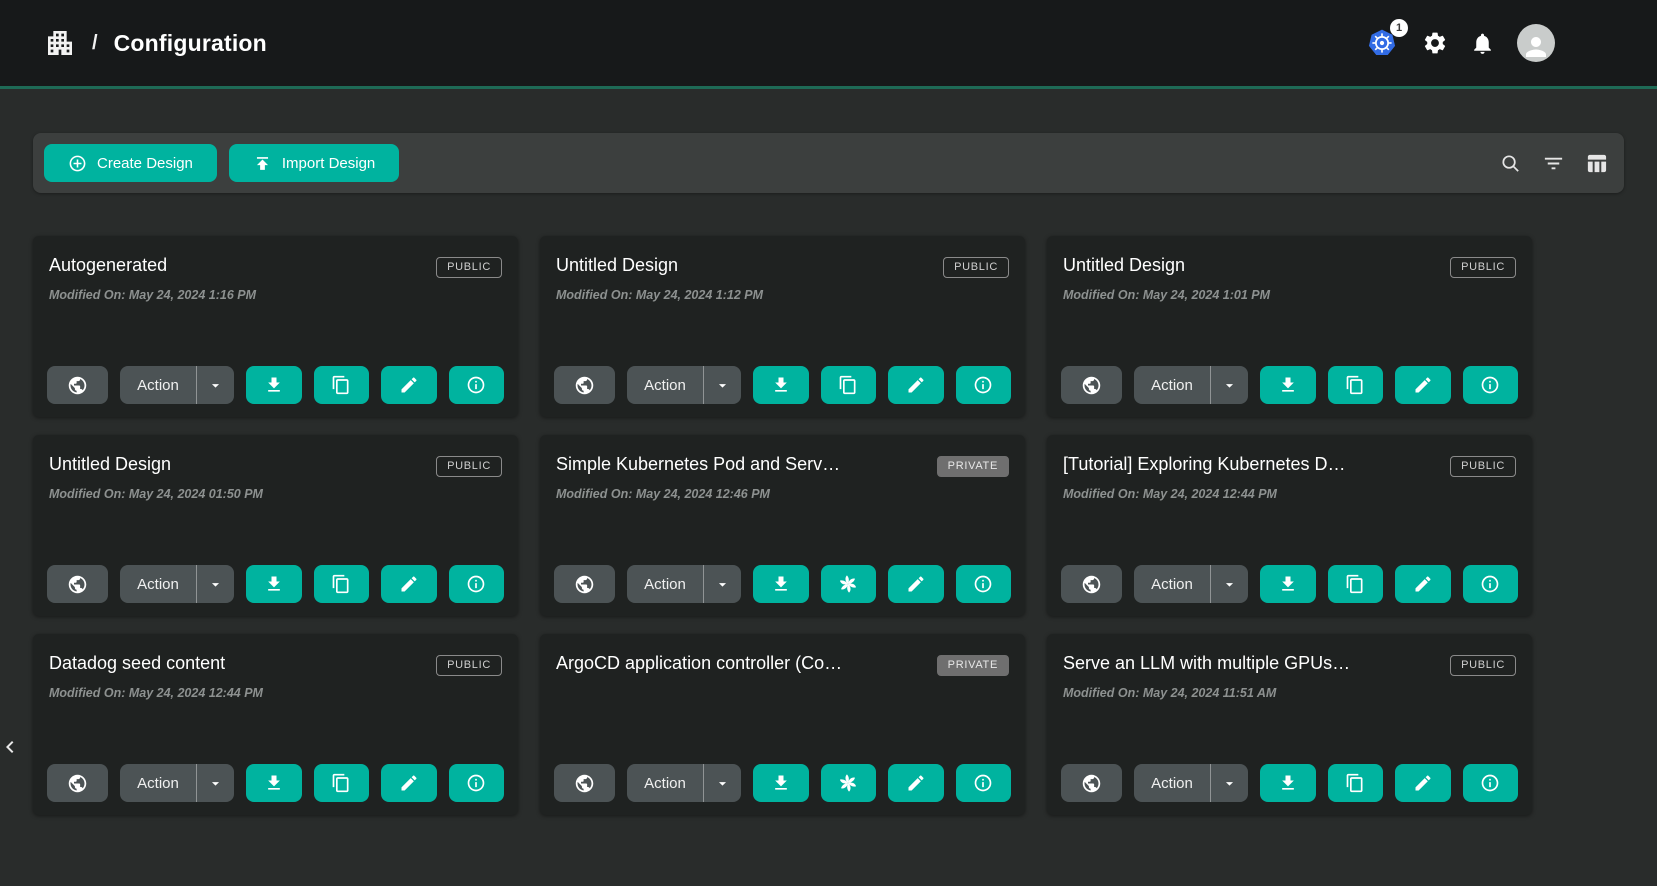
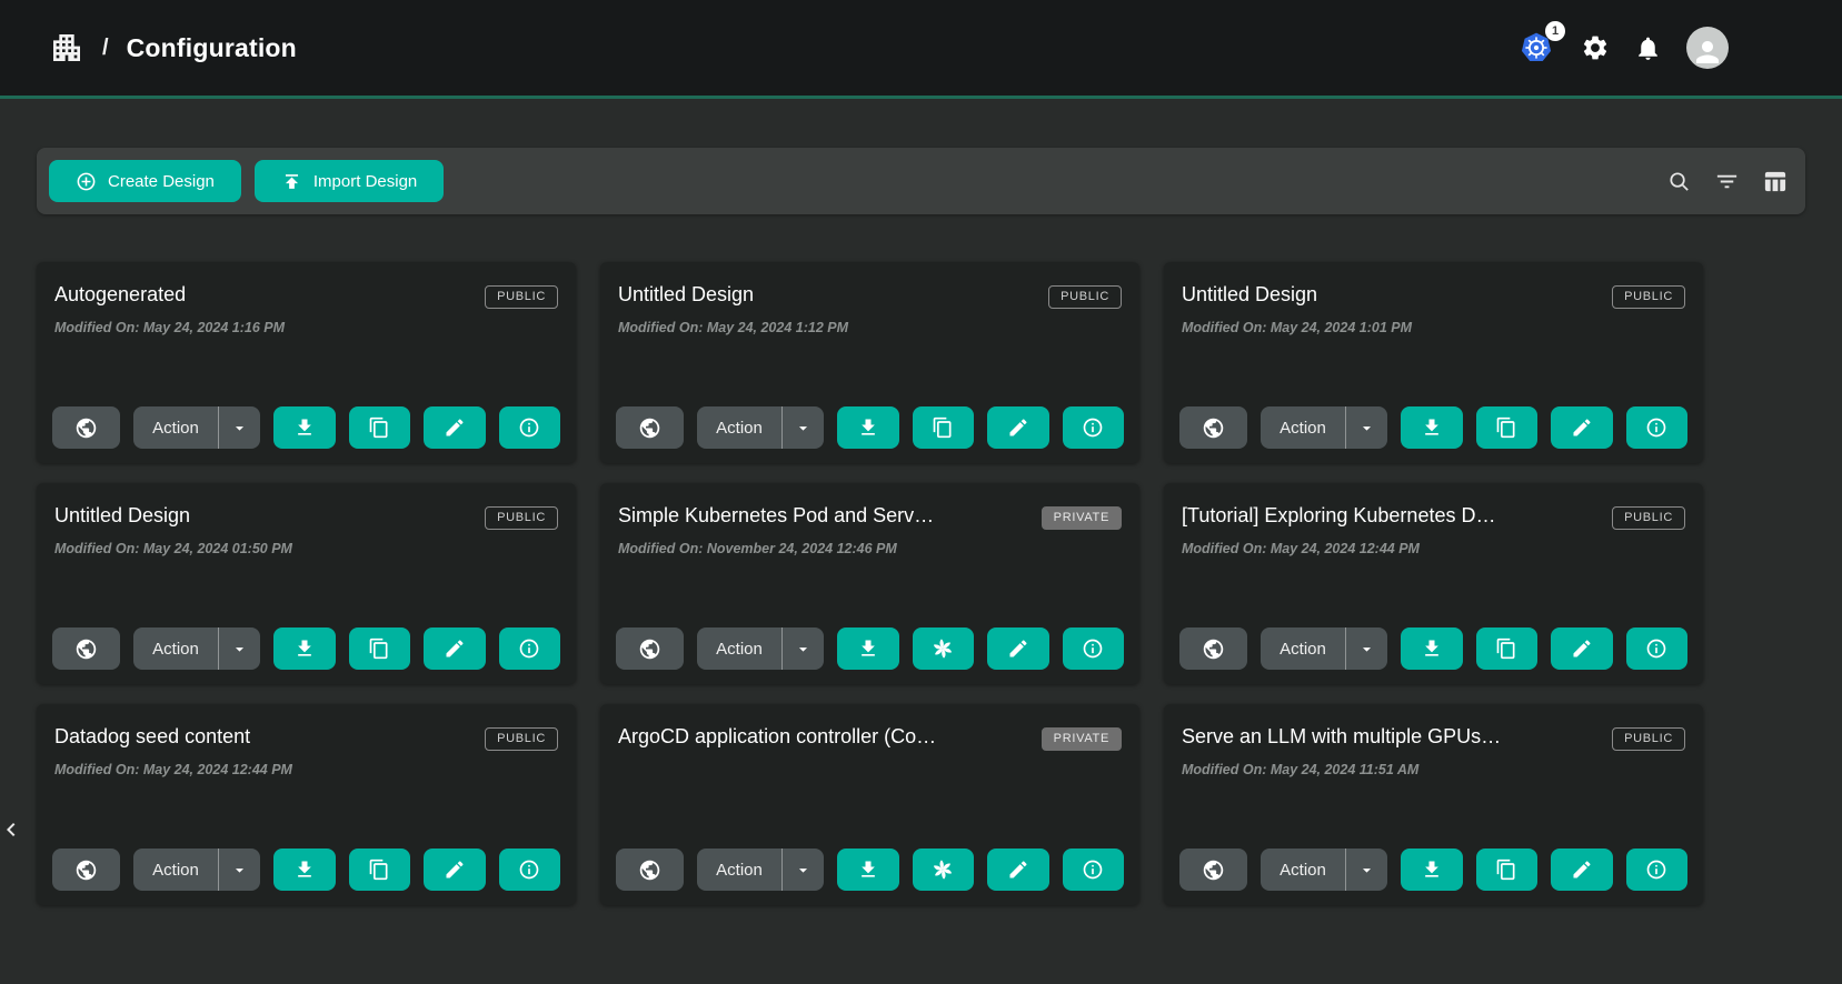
  /
  Configuration
  1
  Create Design
  Import Design
  Autogenerated
  PUBLIC
  Modified On: May 24, 2024 1:16 PM
  Action
  Untitled Design
  PUBLIC
  Modified On: May 24, 2024 1:12 PM
  Action
  Untitled Design
  PUBLIC
  Modified On: May 24, 2024 1:01 PM
  Action
  Untitled Design
  PUBLIC
  Modified On: May 24, 2024 01:50 PM
  Action
  Simple Kubernetes Pod and Serv…
  PRIVATE
- Modified On: May 24, 2024 12:46 PM
+ Modified On: November 24, 2024 12:46 PM
  Action
  [Tutorial] Exploring Kubernetes D…
  PUBLIC
  Modified On: May 24, 2024 12:44 PM
  Action
  Datadog seed content
  PUBLIC
  Modified On: May 24, 2024 12:44 PM
  Action
  ArgoCD application controller (Co…
  PRIVATE
  Action
  Serve an LLM with multiple GPUs…
  PUBLIC
  Modified On: May 24, 2024 11:51 AM
  Action
